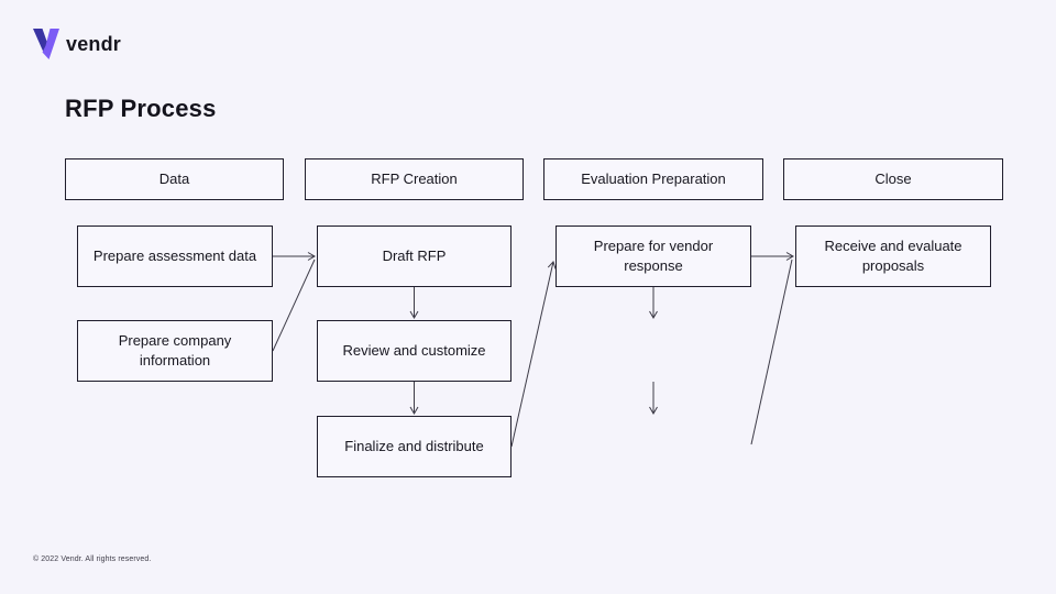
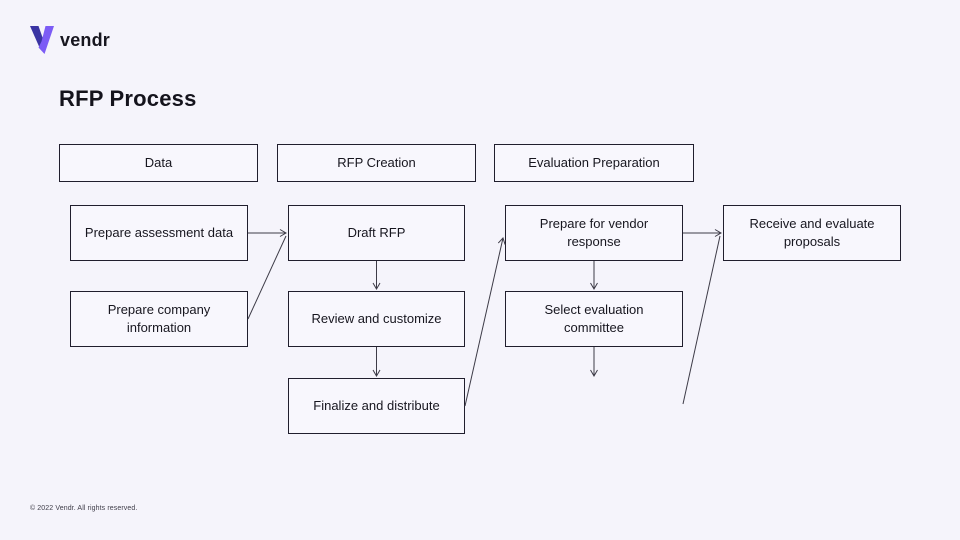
  vendr
  RFP Process
  Data
  RFP Creation
  Evaluation Preparation
- Close
  Prepare assessment data
  Prepare company information
  Draft RFP
  Review and customize
  Finalize and distribute
  Prepare for vendor response
+ Select evaluation committee
  Receive and evaluate proposals
